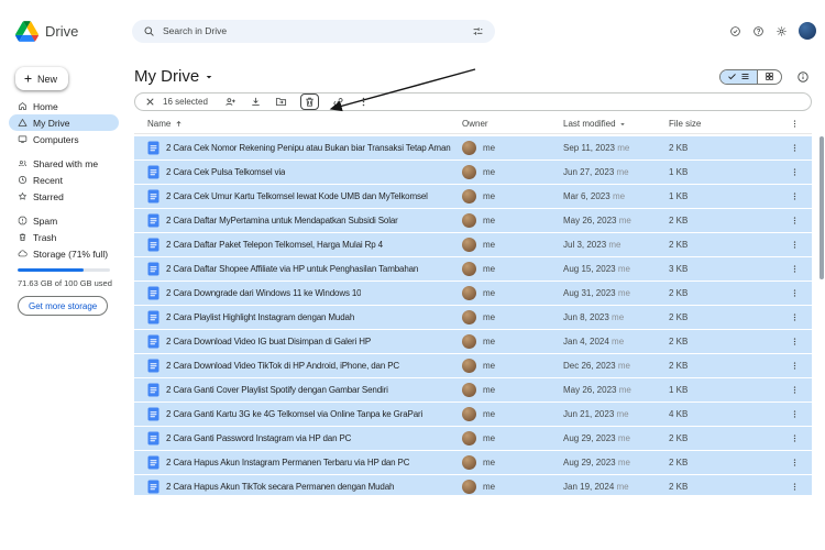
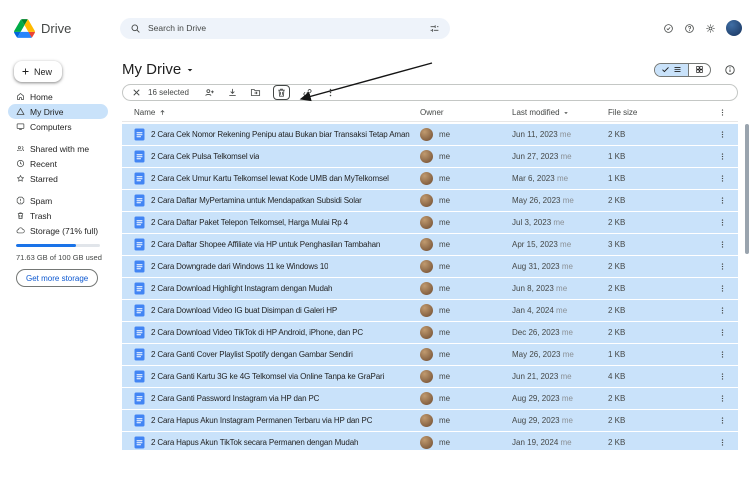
  Drive
  Search in Drive
  New
  Home
  My Drive
  Computers
  Shared with me
  Recent
  Starred
  Spam
  Trash
  Storage (71% full)
  71.63 GB of 100 GB used
  Get more storage
  My Drive
  16 selected
  Name
  Owner
  Last modified
  File size
  2 Cara Cek Nomor Rekening Penipu atau Bukan biar Transaksi Tetap Aman
  me
- Sep 11, 2023 me
+ Jun 11, 2023 me
  2 KB
  2 Cara Cek Pulsa Telkomsel via
  me
  Jun 27, 2023 me
  1 KB
  2 Cara Cek Umur Kartu Telkomsel lewat Kode UMB dan MyTelkomsel
  me
  Mar 6, 2023 me
  1 KB
  2 Cara Daftar MyPertamina untuk Mendapatkan Subsidi Solar
  me
  May 26, 2023 me
  2 KB
  2 Cara Daftar Paket Telepon Telkomsel, Harga Mulai Rp 4
  me
  Jul 3, 2023 me
  2 KB
  2 Cara Daftar Shopee Affiliate via HP untuk Penghasilan Tambahan
  me
- Aug 15, 2023 me
+ Apr 15, 2023 me
  3 KB
  2 Cara Downgrade dari Windows 11 ke Windows 10
  me
  Aug 31, 2023 me
  2 KB
- 2 Cara Playlist Highlight Instagram dengan Mudah
+ 2 Cara Download Highlight Instagram dengan Mudah
  me
  Jun 8, 2023 me
  2 KB
  2 Cara Download Video IG buat Disimpan di Galeri HP
  me
  Jan 4, 2024 me
  2 KB
  2 Cara Download Video TikTok di HP Android, iPhone, dan PC
  me
  Dec 26, 2023 me
  2 KB
  2 Cara Ganti Cover Playlist Spotify dengan Gambar Sendiri
  me
  May 26, 2023 me
  1 KB
  2 Cara Ganti Kartu 3G ke 4G Telkomsel via Online Tanpa ke GraPari
  me
  Jun 21, 2023 me
  4 KB
  2 Cara Ganti Password Instagram via HP dan PC
  me
  Aug 29, 2023 me
  2 KB
  2 Cara Hapus Akun Instagram Permanen Terbaru via HP dan PC
  me
  Aug 29, 2023 me
  2 KB
  2 Cara Hapus Akun TikTok secara Permanen dengan Mudah
  me
  Jan 19, 2024 me
  2 KB
